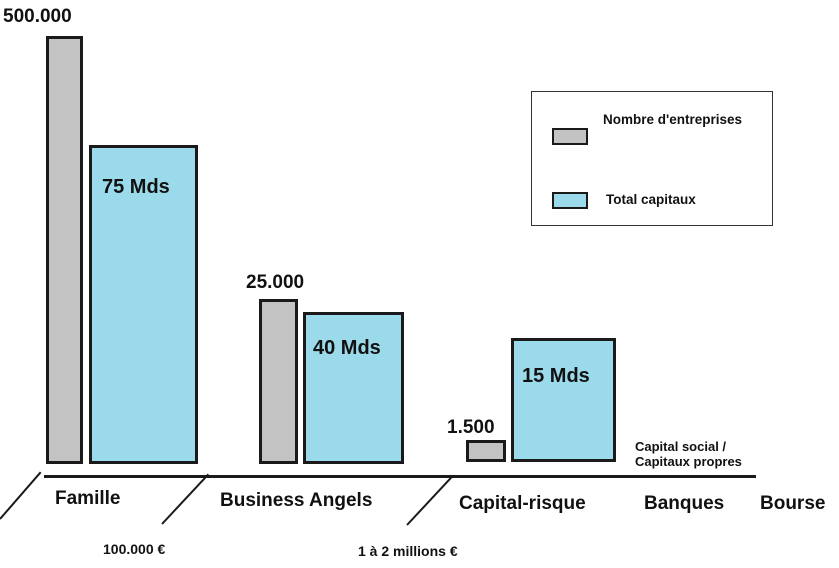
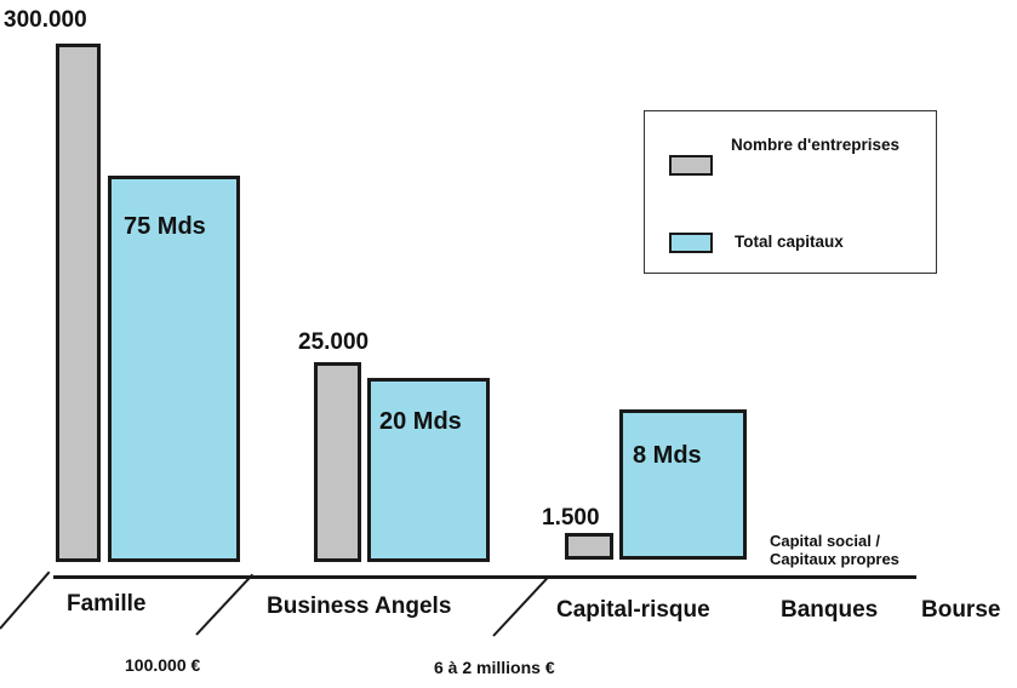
- 500.000
+ 300.000
  75 Mds
  25.000
- 40 Mds
+ 20 Mds
  1.500
- 15 Mds
+ 8 Mds
  Capital social /
  Capitaux propres
  Famille
  Business Angels
  Capital-risque
  Banques
  Bourse
  100.000 €
- 1 à 2 millions €
+ 6 à 2 millions €
  Nombre d'entreprises
  Total capitaux
